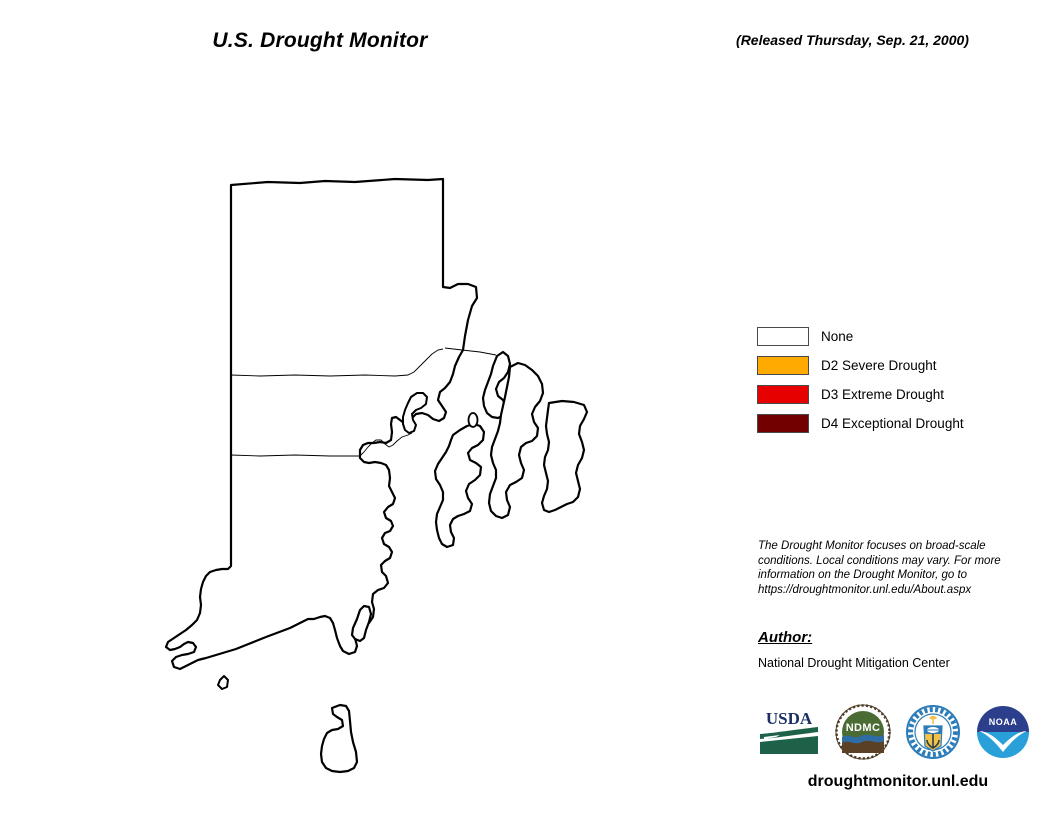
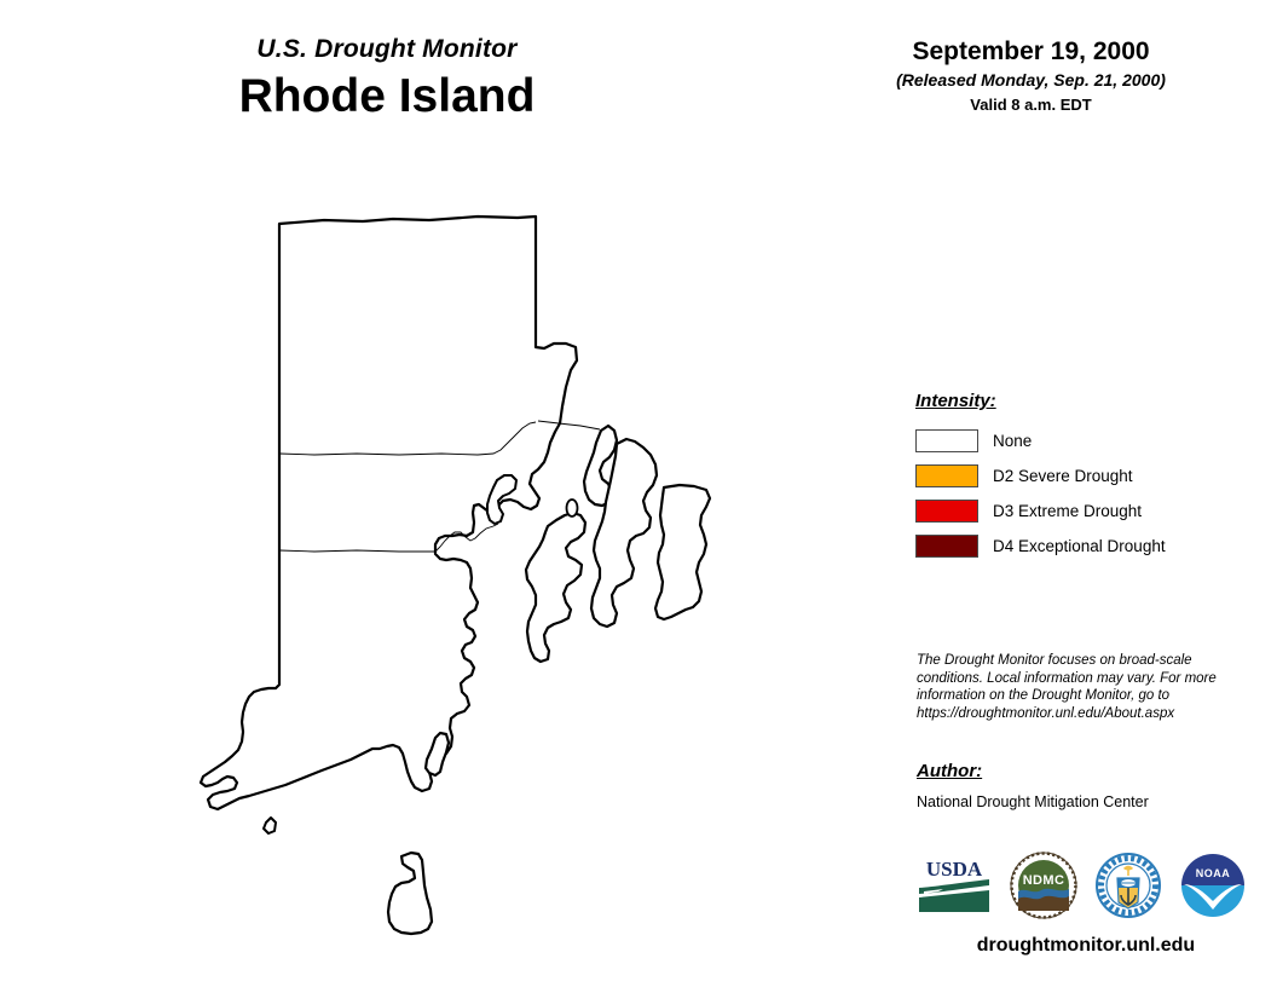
  U.S. Drought Monitor
+ Rhode Island
+ September 19, 2000
- (Released Thursday, Sep. 21, 2000)
+ (Released Monday, Sep. 21, 2000)
+ Valid 8 a.m. EDT
+ Intensity:
  None
  D2 Severe Drought
  D3 Extreme Drought
  D4 Exceptional Drought
- The Drought Monitor focuses on broad-scale conditions. Local conditions may vary. For more information on the Drought Monitor, go to https://droughtmonitor.unl.edu/About.aspx
+ The Drought Monitor focuses on broad-scale conditions. Local information may vary. For more information on the Drought Monitor, go to https://droughtmonitor.unl.edu/About.aspx
  Author:
  National Drought Mitigation Center
  USDA
  NDMC
  NOAA
  droughtmonitor.unl.edu
